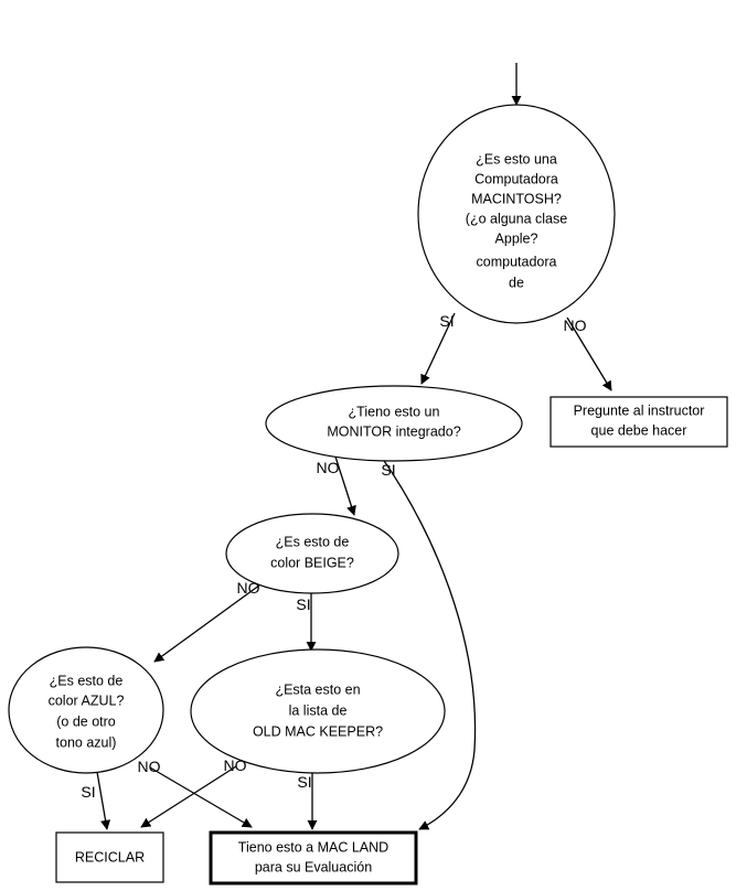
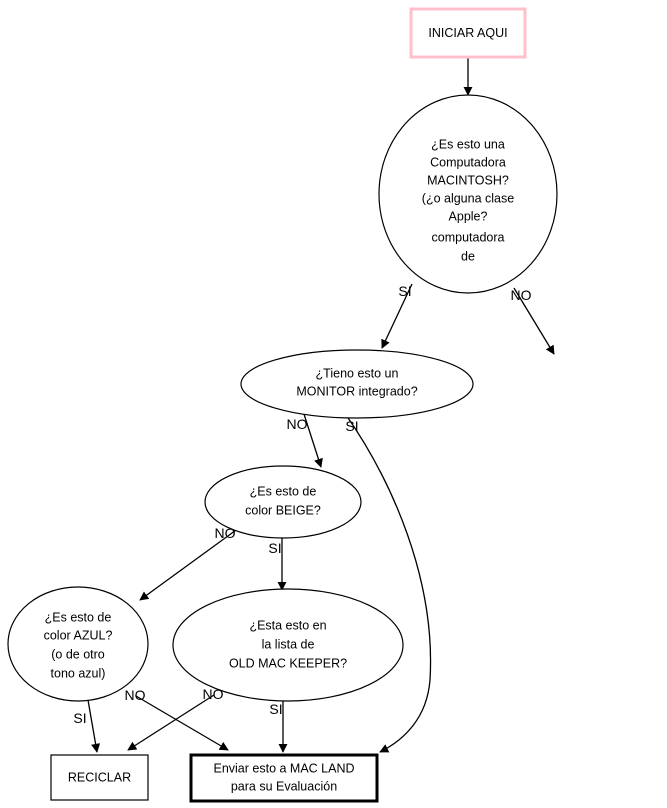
  SI
  NO
  NO
  SI
  NO
  SI
  SI
  NO
  NO
  SI
+ INICIAR AQUI
  ¿Es esto una
  Computadora
  MACINTOSH?
  (¿o alguna clase
  Apple?
  computadora
  de
- Pregunte al instructor
- que debe hacer
  ¿Tieno esto un
  MONITOR integrado?
  ¿Es esto de
  color BEIGE?
  ¿Es esto de
  color AZUL?
  (o de otro
  tono azul)
  ¿Esta esto en
  la lista de
  OLD MAC KEEPER?
  RECICLAR
- Tieno esto a MAC LAND
+ Enviar esto a MAC LAND
  para su Evaluación
